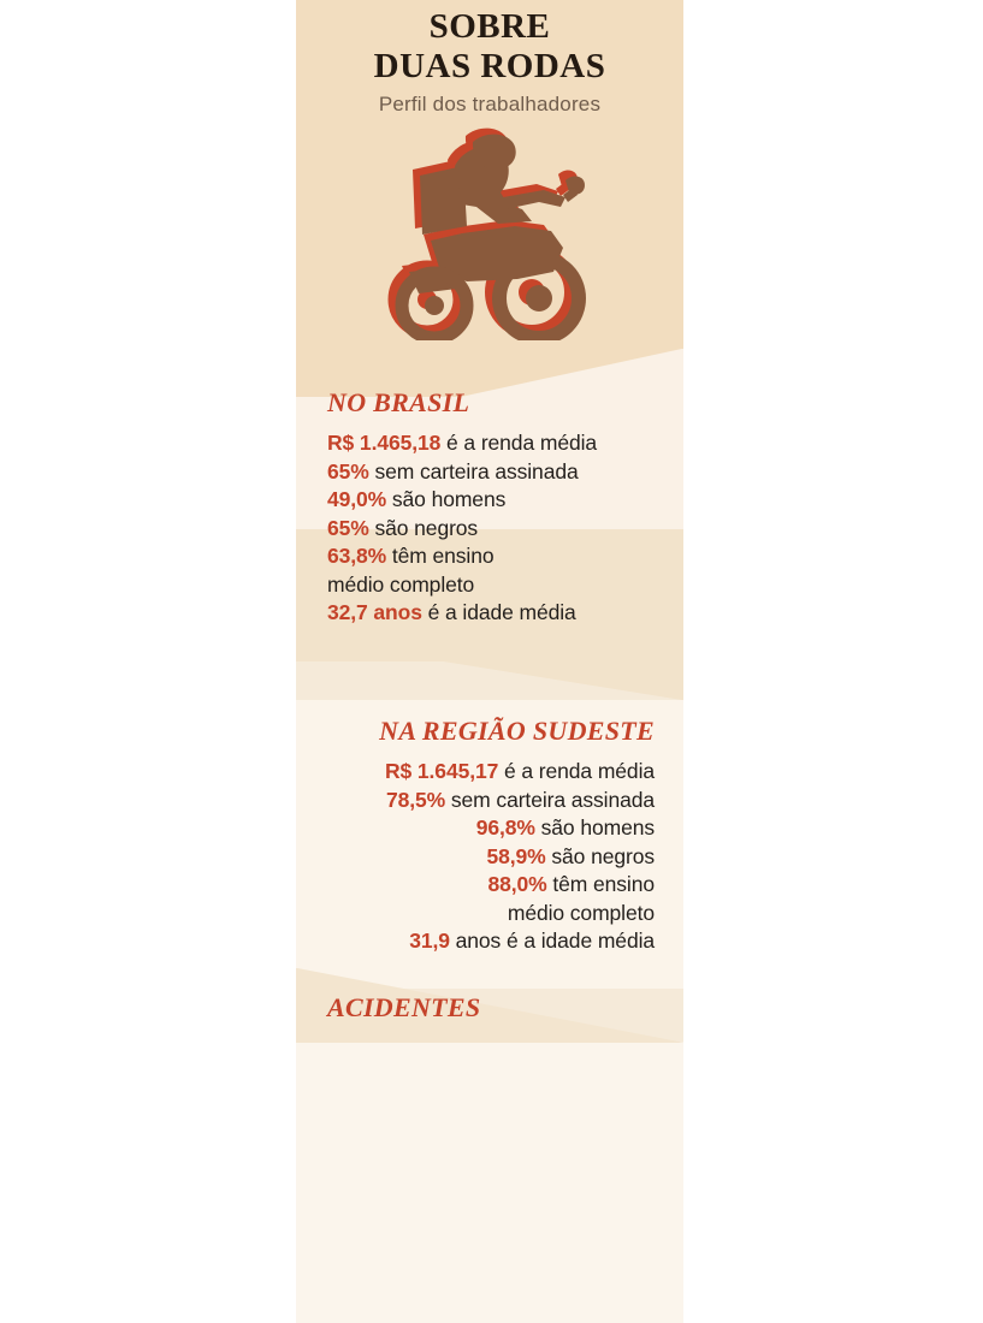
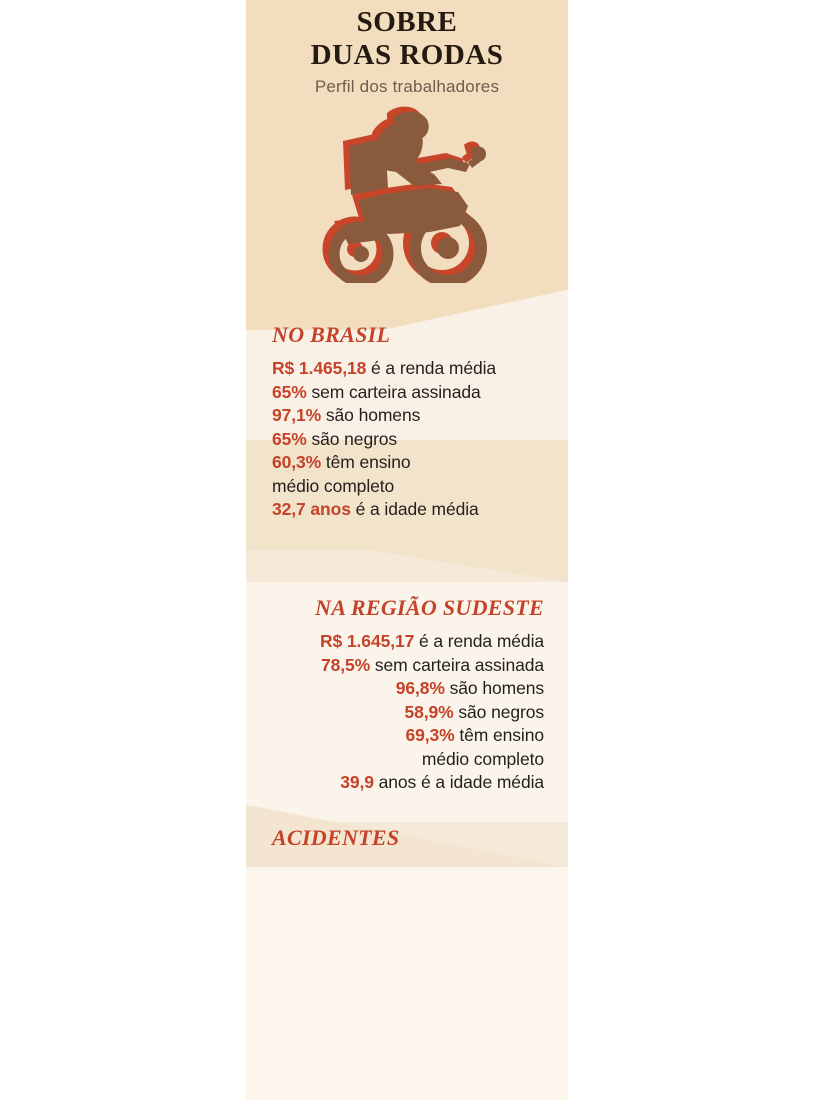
  SOBRE
  DUAS RODAS
  Perfil dos trabalhadores
  NO BRASIL
  R$ 1.465,18 é a renda média
  65% sem carteira assinada
- 49,0% são homens
+ 97,1% são homens
  65% são negros
- 63,8% têm ensino
+ 60,3% têm ensino
  médio completo
  32,7 anos é a idade média
  NA REGIÃO SUDESTE
  R$ 1.645,17 é a renda média
  78,5% sem carteira assinada
  96,8% são homens
  58,9% são negros
- 88,0% têm ensino
+ 69,3% têm ensino
  médio completo
- 31,9 anos é a idade média
+ 39,9 anos é a idade média
  ACIDENTES
